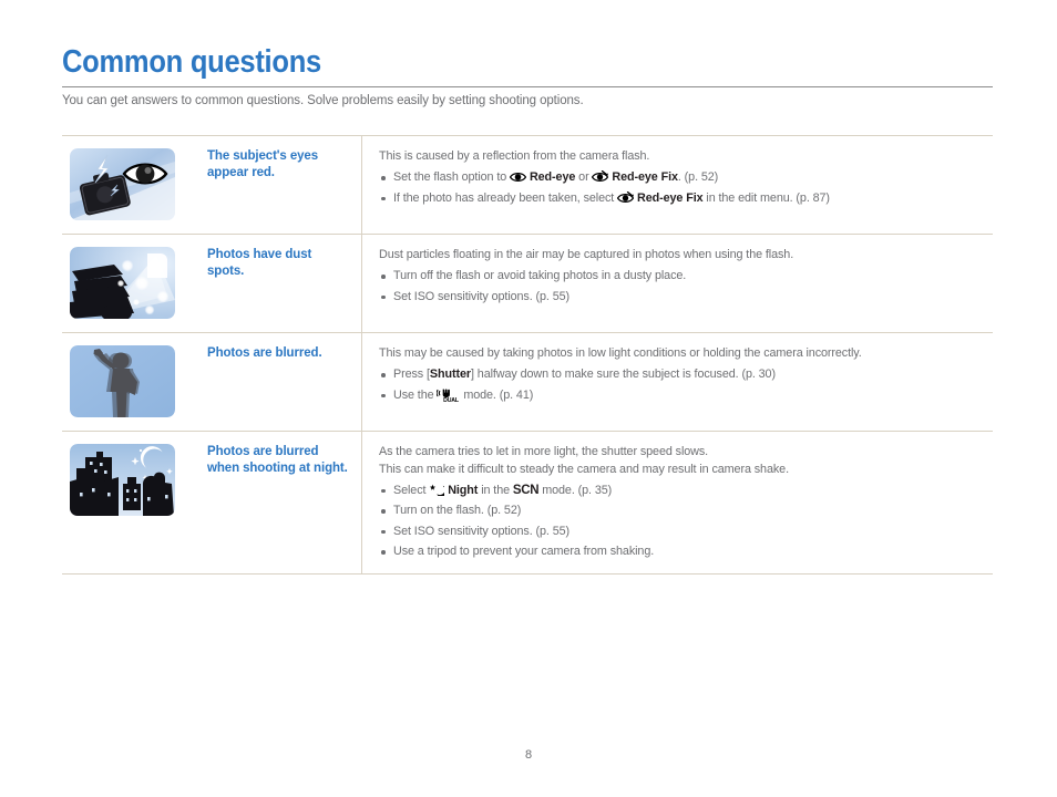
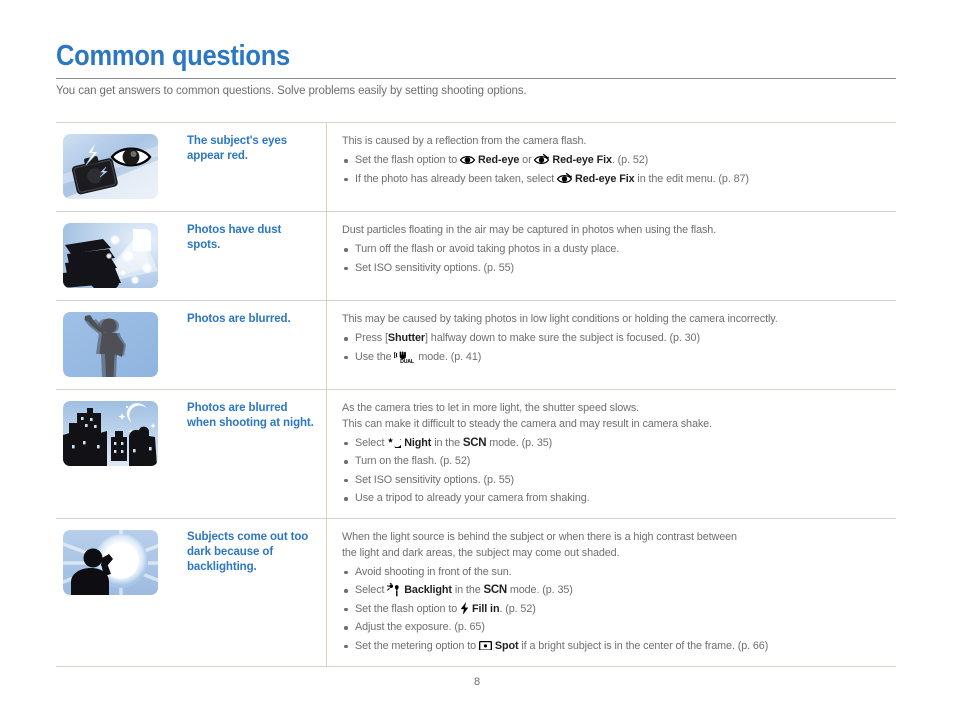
  Common questions
  You can get answers to common questions. Solve problems easily by setting shooting options.
  	The subject's eyes appear red.	This is caused by a reflection from the camera flash.Set the flash option to Red-eye or Red-eye Fix. (p. 52)If the photo has already been taken, select Red-eye Fix in the edit menu. (p. 87)
  	Photos have dust spots.	Dust particles floating in the air may be captured in photos when using the flash.Turn off the flash or avoid taking photos in a dusty place.Set ISO sensitivity options. (p. 55)
  	Photos are blurred.	This may be caused by taking photos in low light conditions or holding the camera incorrectly.Press [Shutter] halfway down to make sure the subject is focused. (p. 30)Use the mode. (p. 41)
- 	Photos are blurred when shooting at night.	As the camera tries to let in more light, the shutter speed slows.This can make it difficult to steady the camera and may result in camera shake.Select Night in the SCN mode. (p. 35)Turn on the flash. (p. 52)Set ISO sensitivity options. (p. 55)Use a tripod to prevent your camera from shaking.
+ 	Photos are blurred when shooting at night.	As the camera tries to let in more light, the shutter speed slows.This can make it difficult to steady the camera and may result in camera shake.Select Night in the SCN mode. (p. 35)Turn on the flash. (p. 52)Set ISO sensitivity options. (p. 55)Use a tripod to already your camera from shaking.
+ 	Subjects come out too dark because of backlighting.	When the light source is behind the subject or when there is a high contrast betweenthe light and dark areas, the subject may come out shaded.Avoid shooting in front of the sun.Select Backlight in the SCN mode. (p. 35)Set the flash option to Fill in. (p. 52)Adjust the exposure. (p. 65)Set the metering option to Spot if a bright subject is in the center of the frame. (p. 66)
  8
